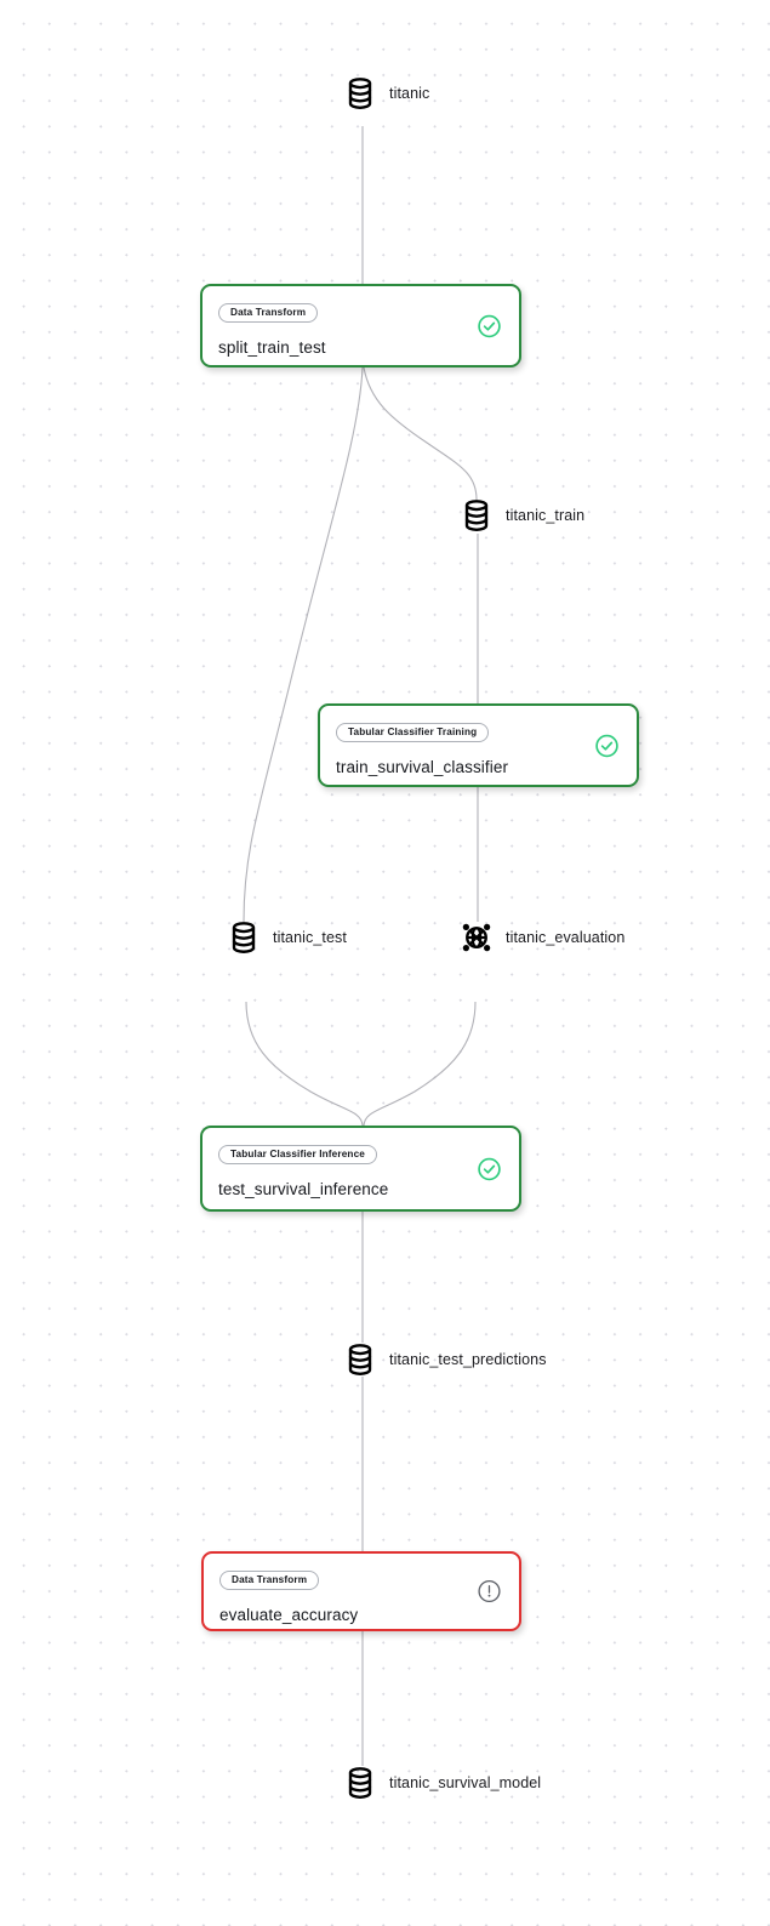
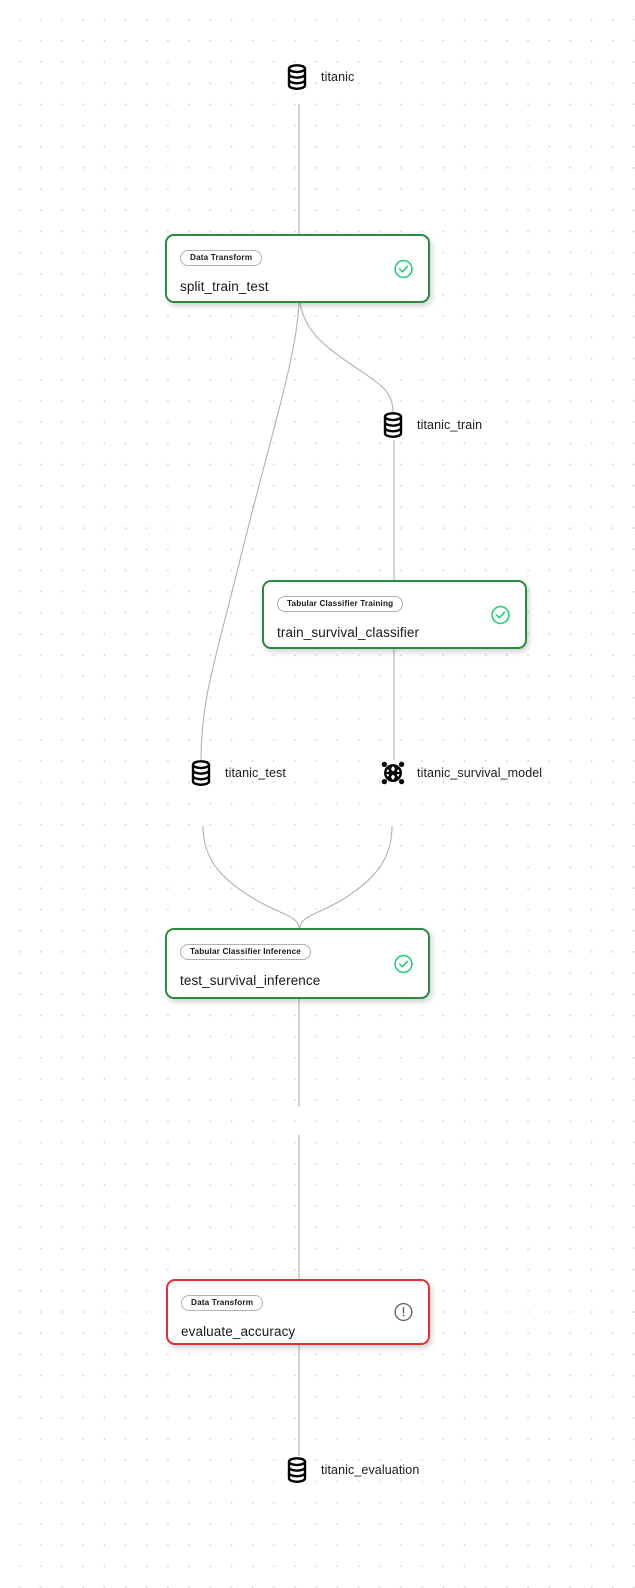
  titanic
  Data Transform
  split_train_test
  titanic_train
  Tabular Classifier Training
  train_survival_classifier
  titanic_test
- titanic_evaluation
+ titanic_survival_model
  Tabular Classifier Inference
  test_survival_inference
- titanic_test_predictions
  Data Transform
  evaluate_accuracy
- titanic_survival_model
+ titanic_evaluation
